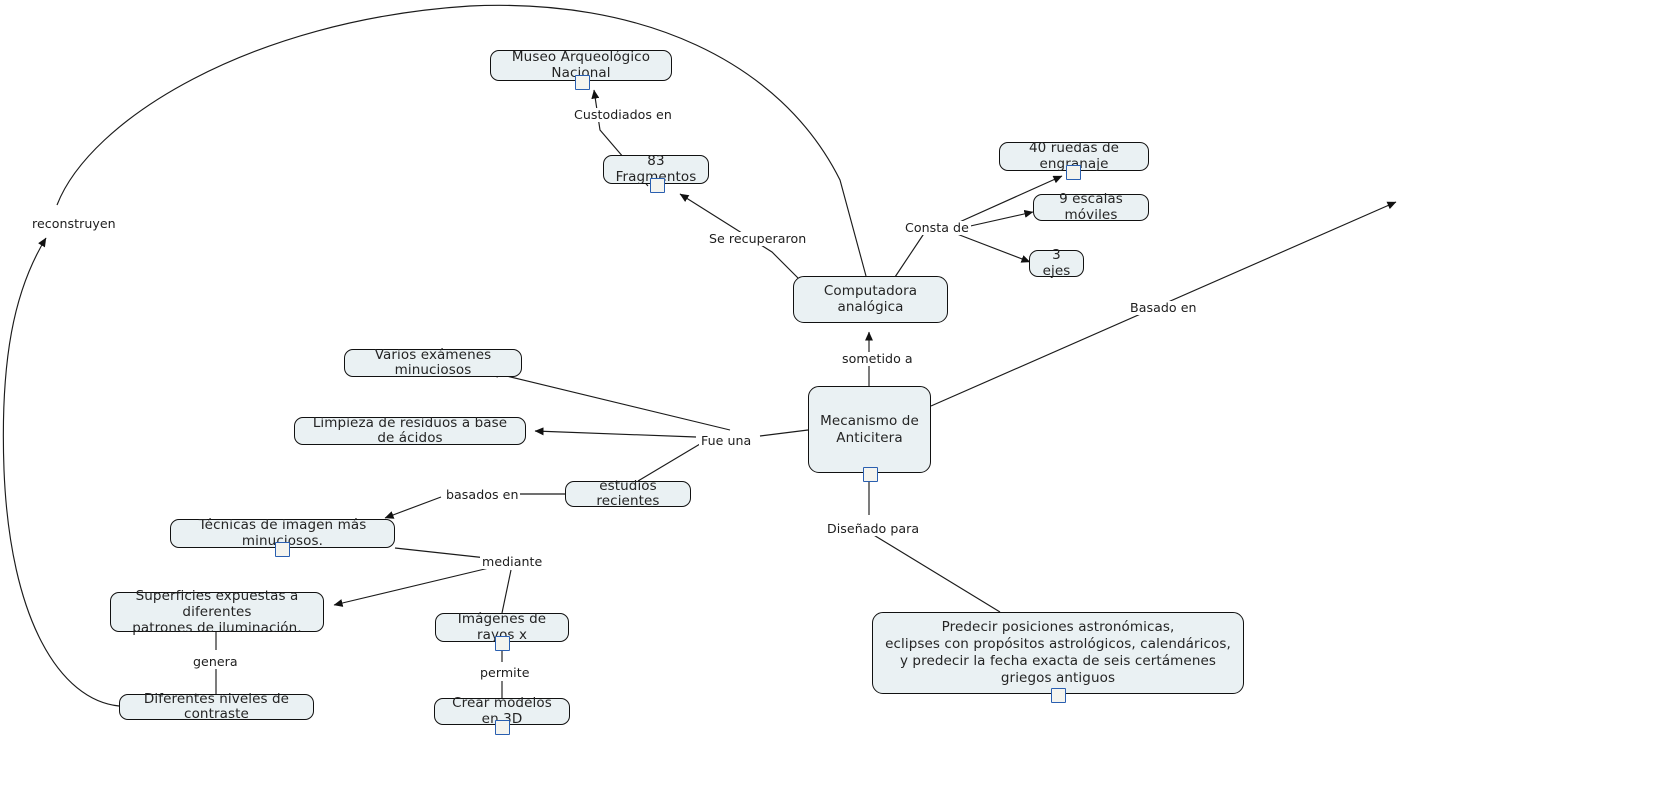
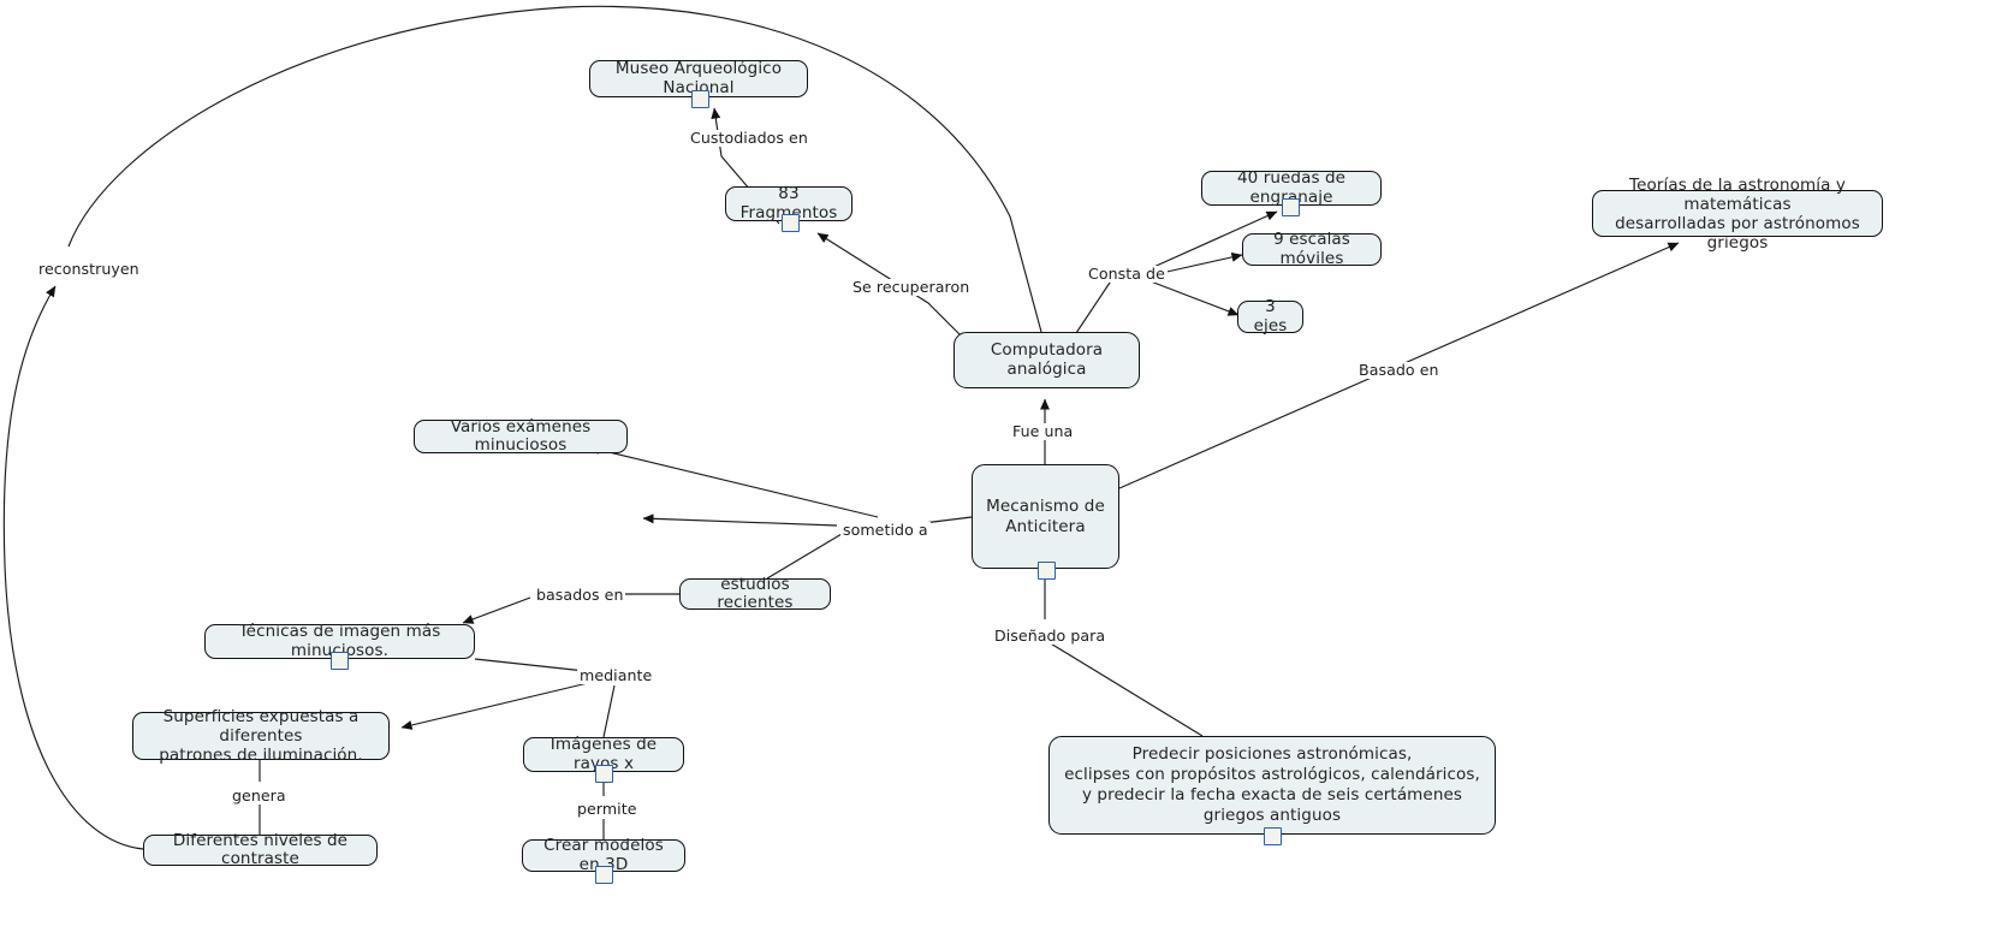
  Museo Arqueológico Nacional
  83 Fragmentos
  40 ruedas de engranaje
  9 escalas móviles
  3 ejes
+ Teorías de la astronomía y matemáticas
+ desarrolladas por astrónomos griegos
  Computadora analógica
  Varios exámenes minuciosos
- Limpieza de residuos a base de ácidos
  Mecanismo de
  Anticitera
  estudios recientes
  Técnicas de imagen más minuciosos.
  Superficies expuestas a diferentes
  patrones de iluminación.
  Imágenes de rayos x
  Diferentes niveles de contraste
  Crear modelos en 3D
  Predecir posiciones astronómicas,
  eclipses con propósitos astrológicos, calendáricos,
  y predecir la fecha exacta de seis certámenes griegos antiguos
  Custodiados en
  Se recuperaron
  Consta de
  Basado en
- sometido a
+ Fue una
  reconstruyen
- Fue una
+ sometido a
  basados en
  mediante
  Diseñado para
  genera
  permite
